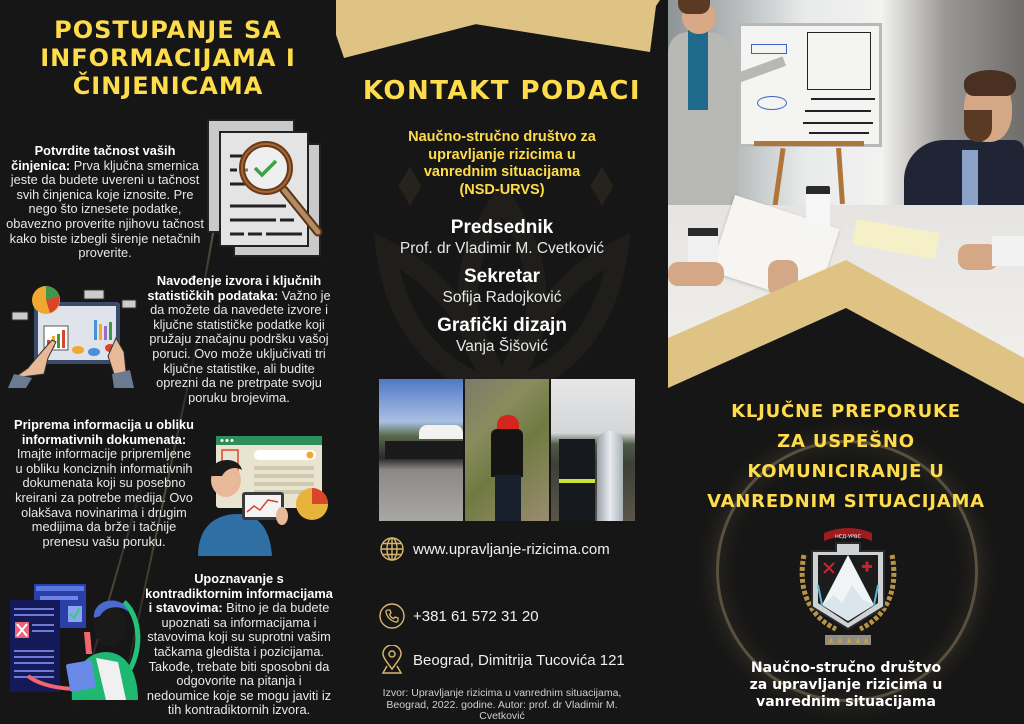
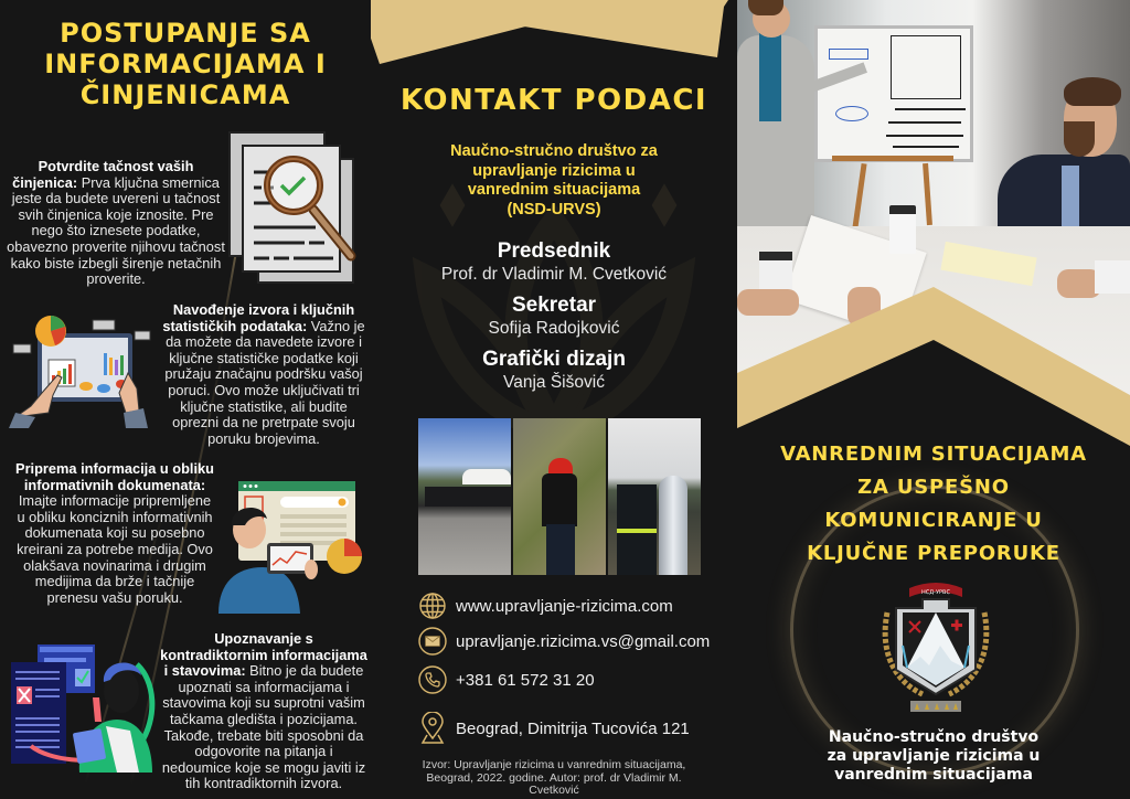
  POSTUPANJE SA
  INFORMACIJAMA I
  ČINJENICAMA
  Potvrdite tačnost vaših činjenica: Prva ključna smernica jeste da budete uvereni u tačnost svih činjenica koje iznosite. Pre nego što iznesete podatke, obavezno proverite njihovu tačnost kako biste izbegli širenje netačnih proverite.
  Navođenje izvora i ključnih statističkih podataka: Važno je da možete da navedete izvore i ključne statističke podatke koji pružaju značajnu podršku vašoj poruci. Ovo može uključivati tri ključne statistike, ali budite oprezni da ne pretrpate svoju poruku brojevima.
  Priprema informacija u obliku informativnih dokumenata: Imajte informacije pripremljene u obliku konciznih informativnih dokumenata koji su posebno kreirani za potrebe medija. Ovo olakšava novinarima i drugim medijima da brže i tačnije prenesu vašu poruku.
  Upoznavanje s kontradiktornim informacijama i stavovima: Bitno je da budete upoznati sa informacijama i stavovima koji su suprotni vašim tačkama gledišta i pozicijama. Takođe, trebate biti sposobni da odgovorite na pitanja i nedoumice koje se mogu javiti iz tih kontradiktornih izvora.
  KONTAKT PODACI
  Naučno-stručno društvo za
  upravljanje rizicima u
  vanrednim situacijama
  (NSD-URVS)
  Predsednik
  Prof. dr Vladimir M. Cvetković
  Sekretar
  Sofija Radojković
  Grafički dizajn
  Vanja Šišović
  www.upravljanje-rizicima.com
+ upravljanje.rizicima.vs@gmail.com
  +381 61 572 31 20
  Beograd, Dimitrija Tucovića 121
  Izvor: Upravljanje rizicima u vanrednim situacijama,
  Beograd, 2022. godine. Autor: prof. dr Vladimir M.
  Cvetković
- KLJUČNE PREPORUKE
+ VANREDNIM SITUACIJAMA
  ZA USPEŠNO
  KOMUNICIRANJE U
- VANREDNIM SITUACIJAMA
+ KLJUČNE PREPORUKE
  Naučno-stručno društvo
  za upravljanje rizicima u
  vanrednim situacijama
